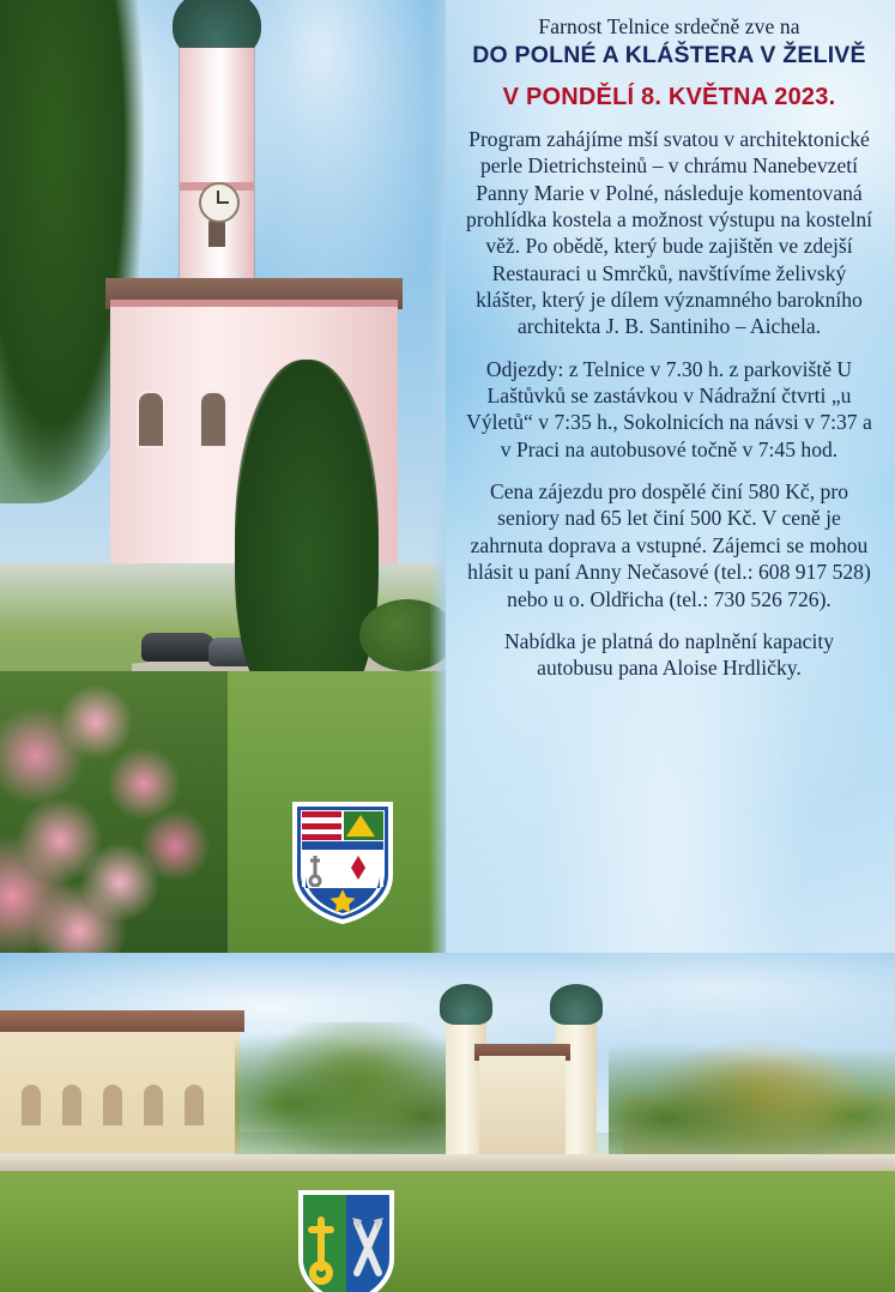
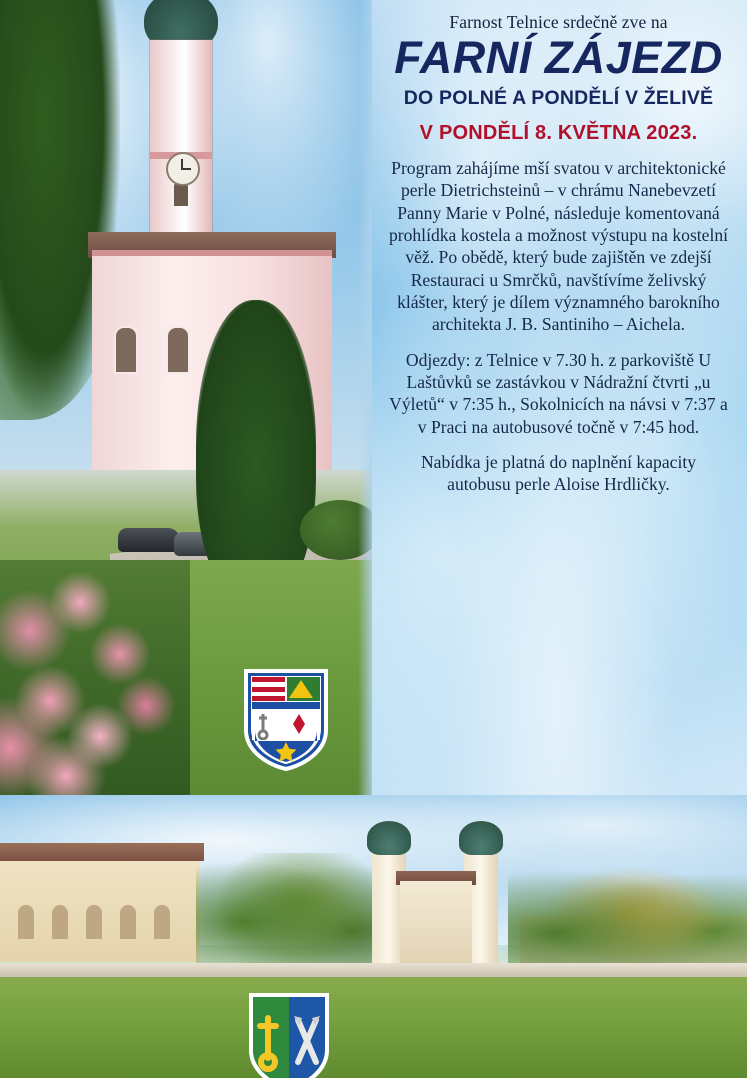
  Farnost Telnice srdečně zve na
+ FARNÍ ZÁJEZD
- DO POLNÉ A KLÁŠTERA V ŽELIVĚ
+ DO POLNÉ A PONDĚLÍ V ŽELIVĚ
  V PONDĚLÍ 8. KVĚTNA 2023.
  Program zahájíme mší svatou v architektonické perle Dietrichsteinů – v chrámu Nanebevzetí Panny Marie v Polné, následuje komentovaná prohlídka kostela a možnost výstupu na kostelní věž. Po obědě, který bude zajištěn ve zdejší Restauraci u Smrčků, navštívíme želivský klášter, který je dílem významného barokního architekta J. B. Santiniho – Aichela.
  Odjezdy: z Telnice v 7.30 h. z parkoviště U Laštůvků se zastávkou v Nádražní čtvrti „u Výletů“ v 7:35 h., Sokolnicích na návsi v 7:37 a v Praci na autobusové točně v 7:45 hod.
- Cena zájezdu pro dospělé činí 580 Kč, pro seniory nad 65 let činí 500 Kč. V ceně je zahrnuta doprava a vstupné. Zájemci se mohou hlásit u paní Anny Nečasové (tel.: 608 917 528) nebo u o. Oldřicha (tel.: 730 526 726).
- Nabídka je platná do naplnění kapacity autobusu pana Aloise Hrdličky.
+ Nabídka je platná do naplnění kapacity autobusu perle Aloise Hrdličky.
